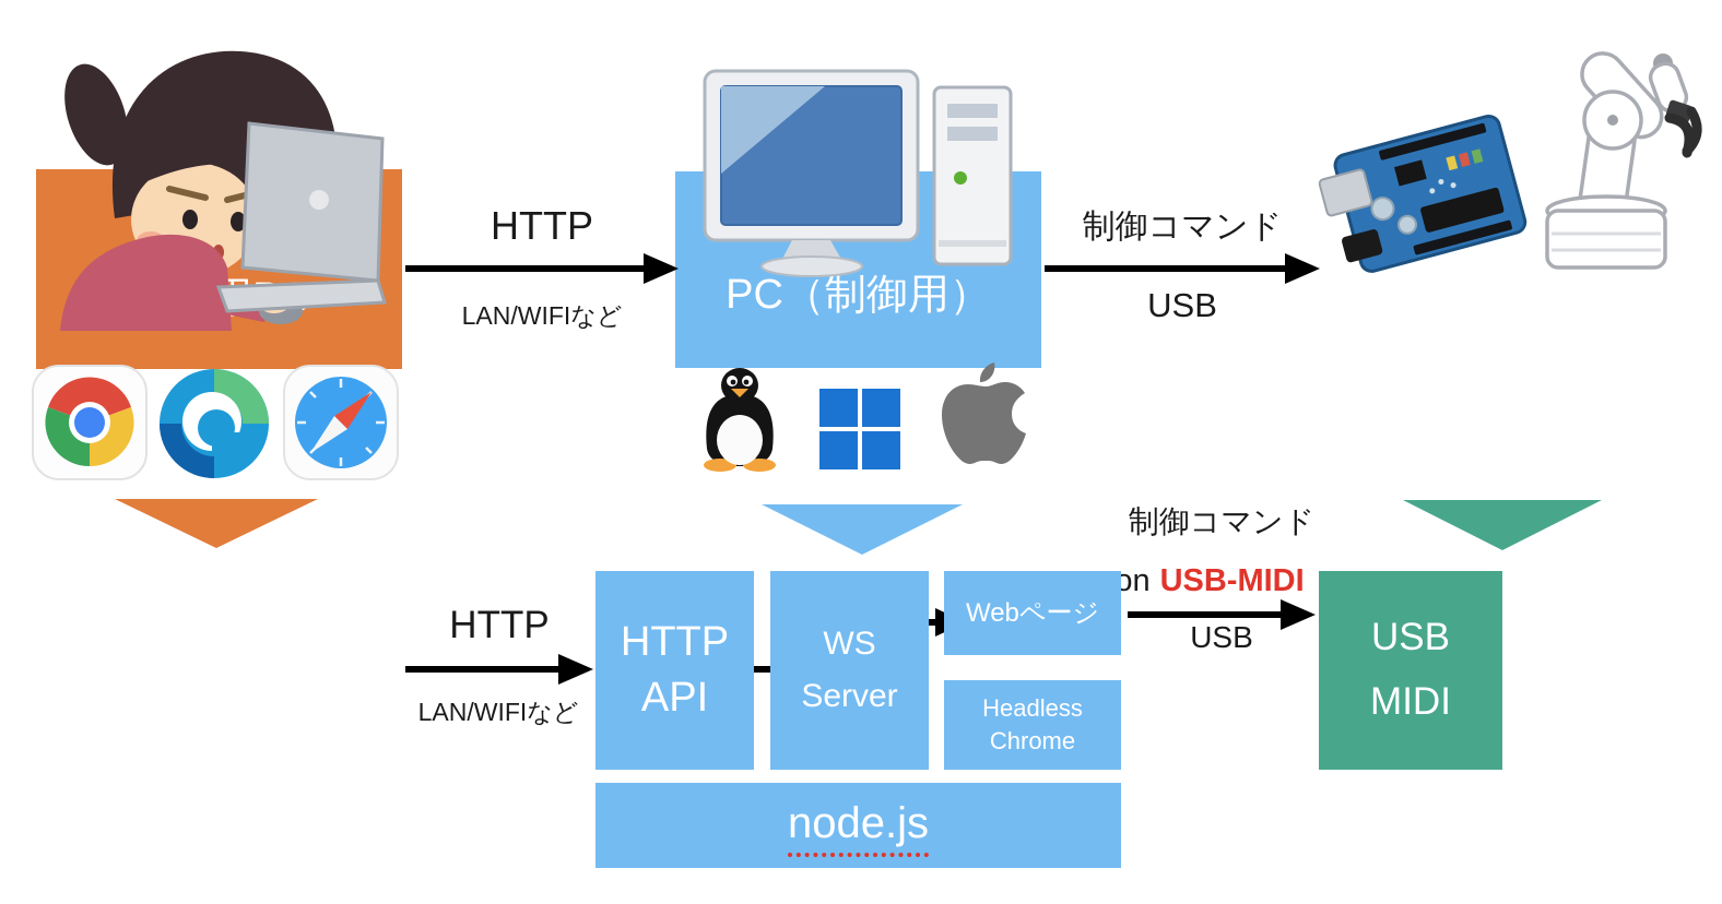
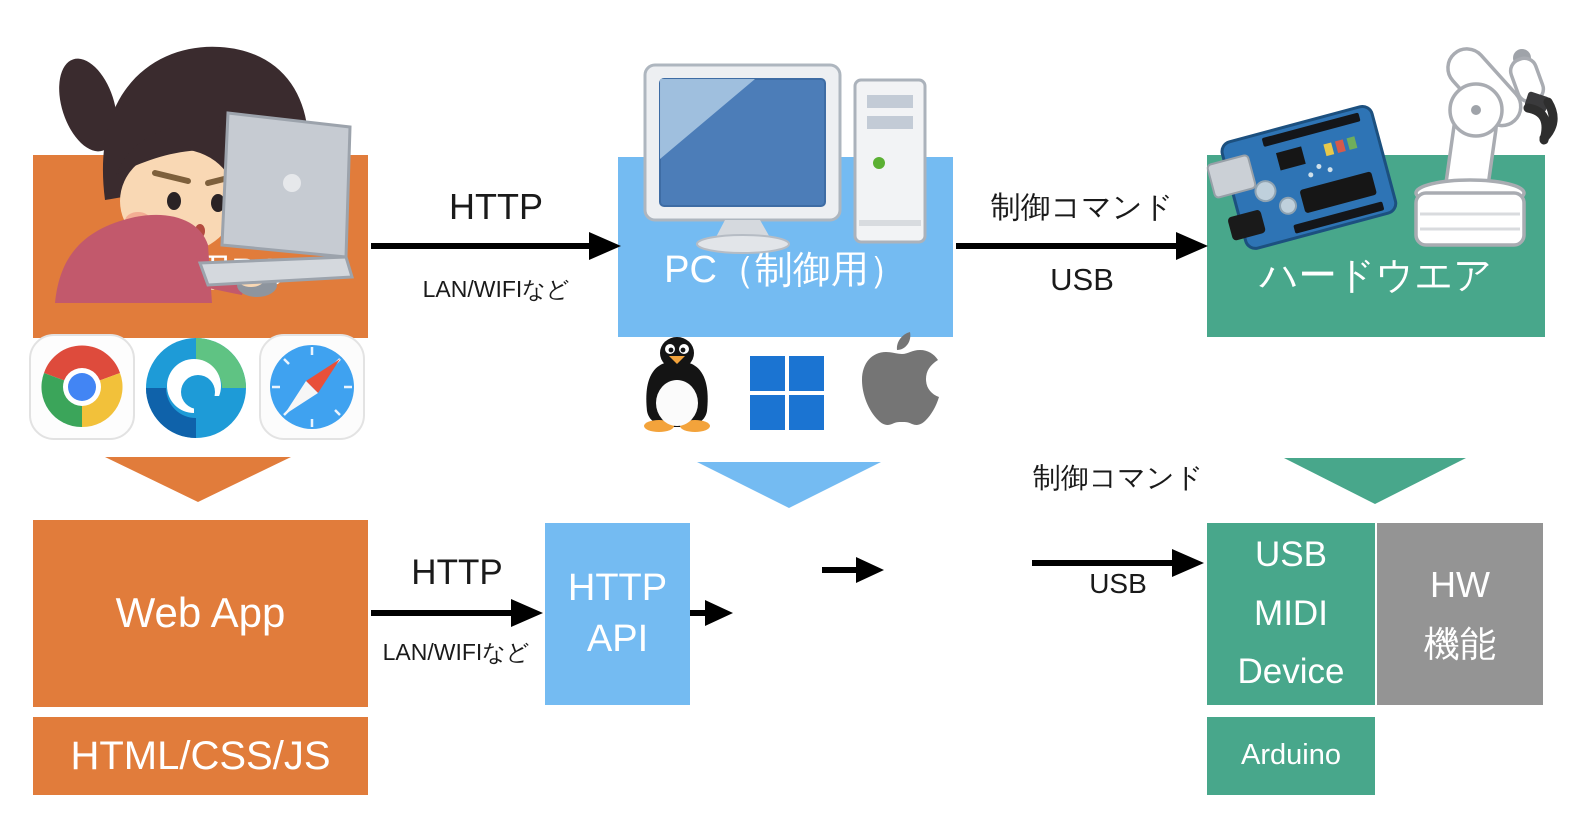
  PC（制御用）
+ ハードウエア
  HTTP
  LAN/WIFIなど
  制御コマンド
  USB
  HTTP
  LAN/WIFIなど
  制御コマンド
- on USB-MIDI
  USB
+ Web App
+ HTML/CSS/JS
  HTTP
  API
- WS
- Server
- Webページ
- Headless
- Chrome
- node.js
  USB
  MIDI
+ Device
+ HW
+ 機能
+ Arduino
